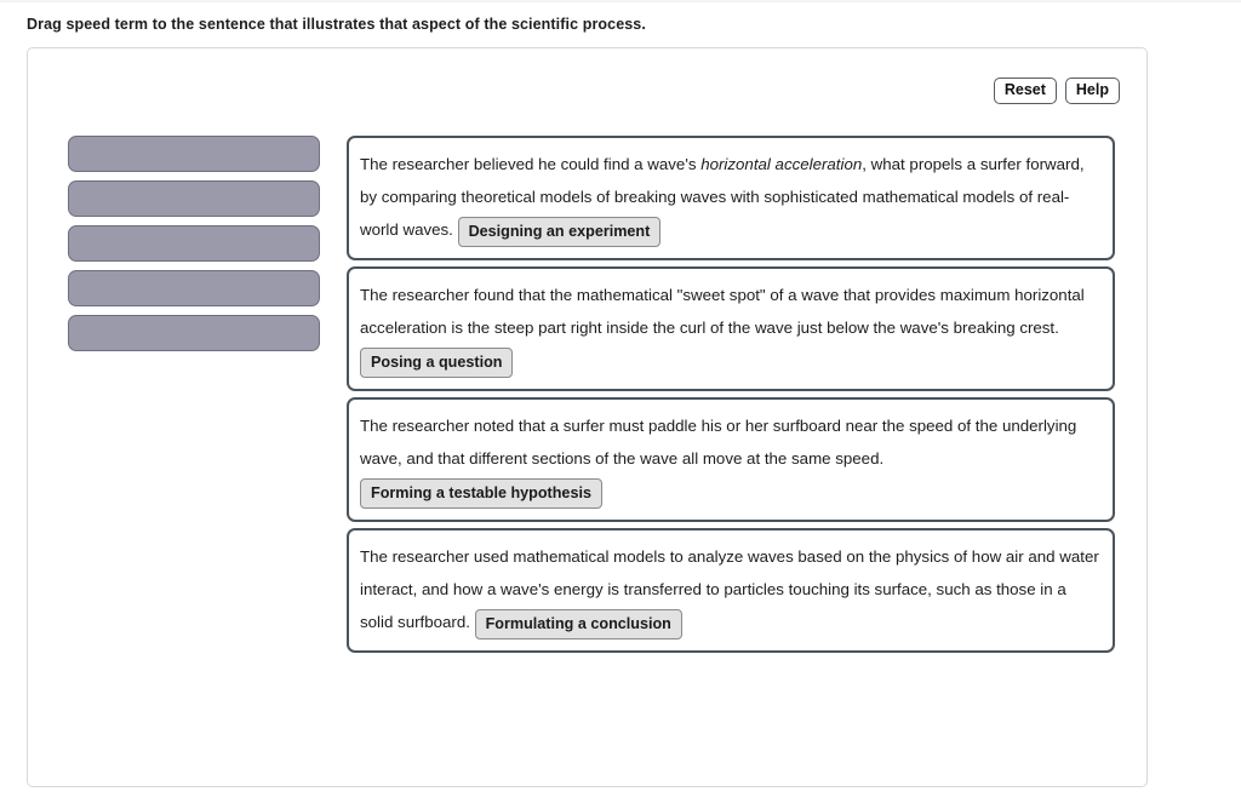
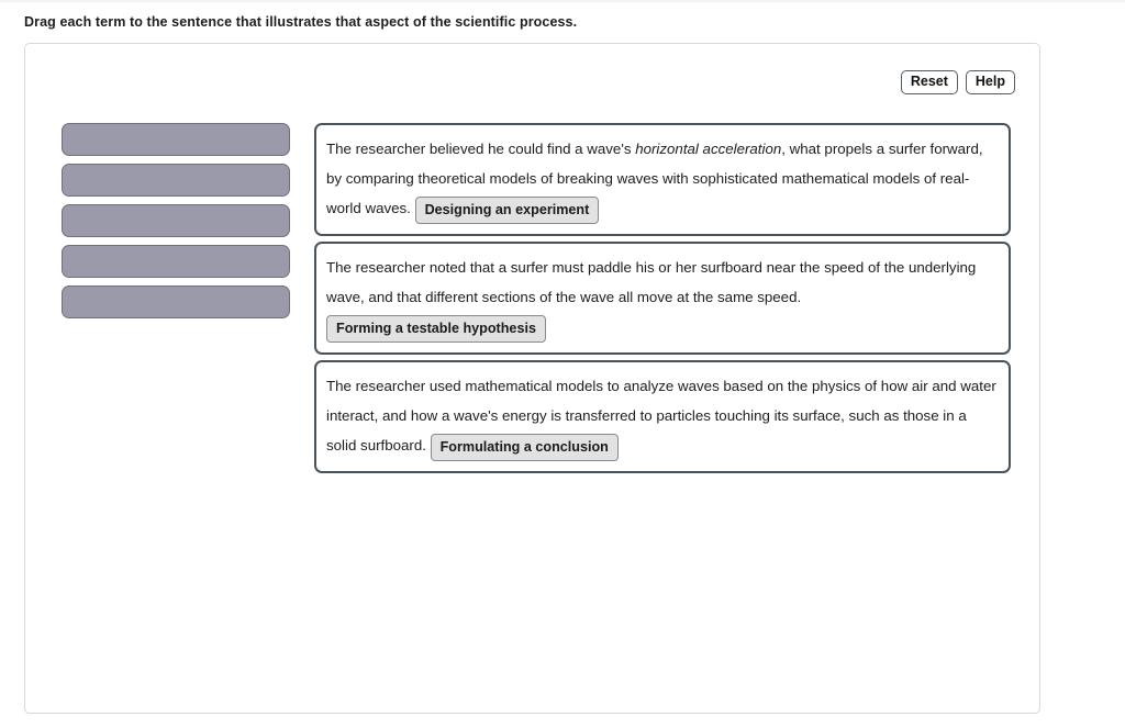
- Drag speed term to the sentence that illustrates that aspect of the scientific process.
+ Drag each term to the sentence that illustrates that aspect of the scientific process.
  Reset
  Help
  The researcher believed he could find a wave's horizontal acceleration, what propels a surfer forward, by comparing theoretical models of breaking waves with sophisticated mathematical models of real-world waves. Designing an experiment
- The researcher found that the mathematical "sweet spot" of a wave that provides maximum horizontal acceleration is the steep part right inside the curl of the wave just below the wave's breaking crest. Posing a question
  The researcher noted that a surfer must paddle his or her surfboard near the speed of the underlying wave, and that different sections of the wave all move at the same speed. Forming a testable hypothesis
  The researcher used mathematical models to analyze waves based on the physics of how air and water interact, and how a wave's energy is transferred to particles touching its surface, such as those in a solid surfboard. Formulating a conclusion
